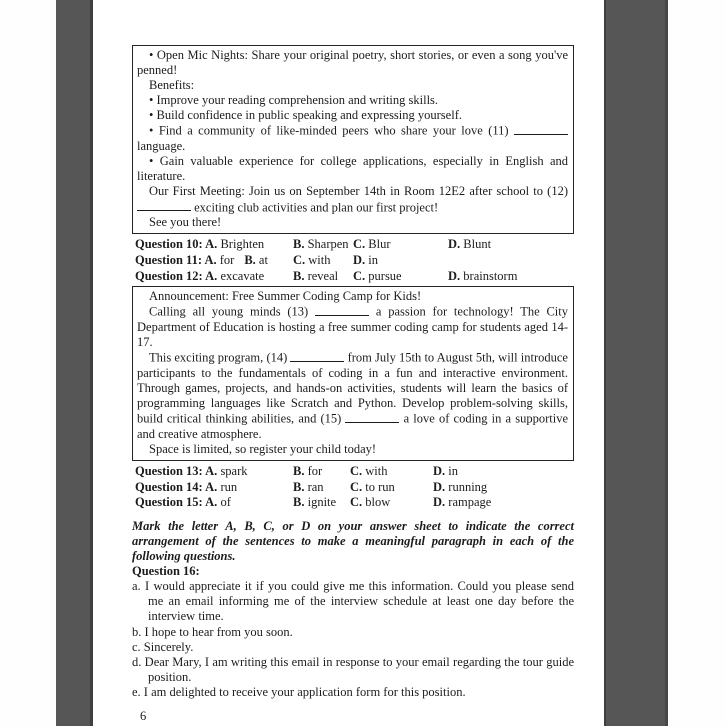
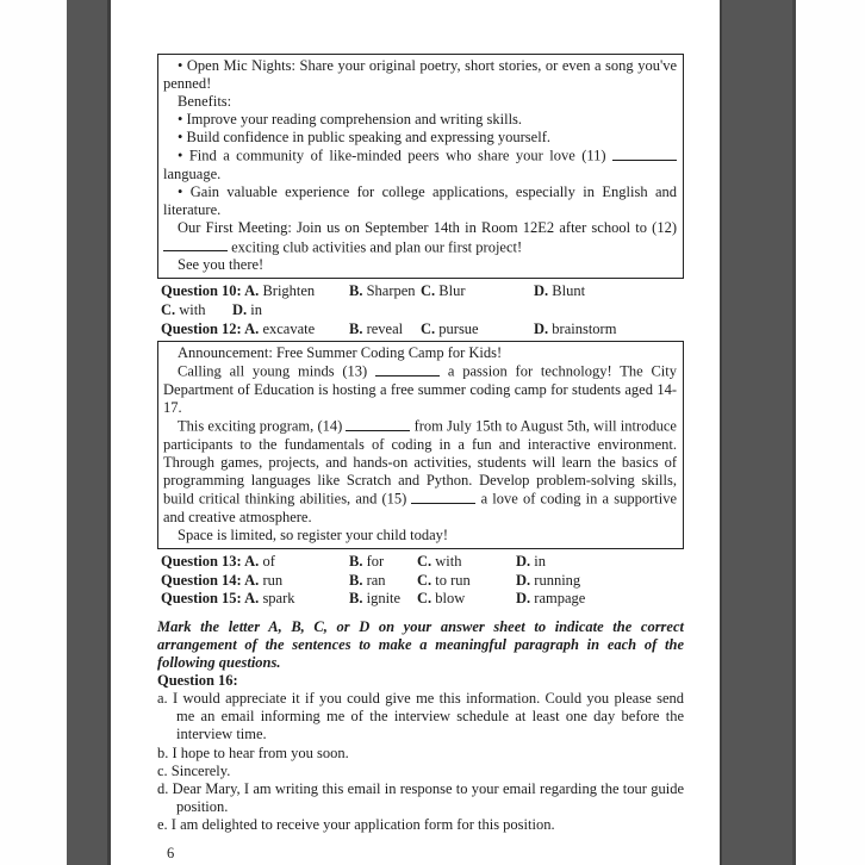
  • Open Mic Nights: Share your original poetry, short stories, or even a song you've penned!
  Benefits:
  • Improve your reading comprehension and writing skills.
  • Build confidence in public speaking and expressing yourself.
  • Find a community of like-minded peers who share your love (11) language.
  • Gain valuable experience for college applications, especially in English and literature.
  Our First Meeting: Join us on September 14th in Room 12E2 after school to (12) exciting club activities and plan our first project!
  See you there!
  Question 10: A. Brighten
  B. Sharpen
  C. Blur
  D. Blunt
- Question 11: A. for B. at
  C. with
  D. in
  Question 12: A. excavate
  B. reveal
  C. pursue
  D. brainstorm
  Announcement: Free Summer Coding Camp for Kids!
  Calling all young minds (13) a passion for technology! The City Department of Education is hosting a free summer coding camp for students aged 14-17.
  This exciting program, (14) from July 15th to August 5th, will introduce participants to the fundamentals of coding in a fun and interactive environment. Through games, projects, and hands-on activities, students will learn the basics of programming languages like Scratch and Python. Develop problem-solving skills, build critical thinking abilities, and (15) a love of coding in a supportive and creative atmosphere.
  Space is limited, so register your child today!
- Question 13: A. spark
+ Question 13: A. of
  B. for
  C. with
  D. in
  Question 14: A. run
  B. ran
  C. to run
  D. running
- Question 15: A. of
+ Question 15: A. spark
  B. ignite
  C. blow
  D. rampage
  Mark the letter A, B, C, or D on your answer sheet to indicate the correct arrangement of the sentences to make a meaningful paragraph in each of the following questions.
  Question 16:
  a. I would appreciate it if you could give me this information. Could you please send me an email informing me of the interview schedule at least one day before the interview time.
  b. I hope to hear from you soon.
  c. Sincerely.
  d. Dear Mary, I am writing this email in response to your email regarding the tour guide position.
  e. I am delighted to receive your application form for this position.
  6
